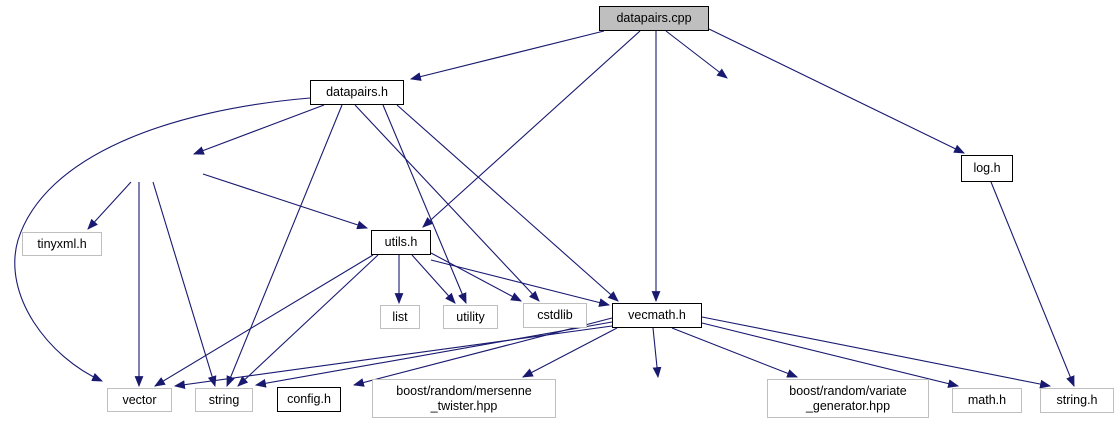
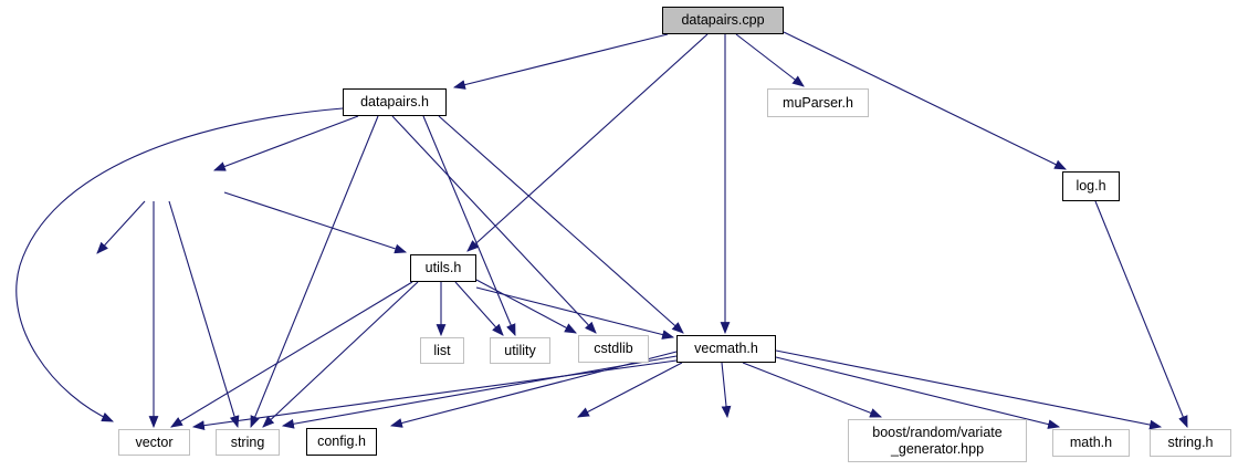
  datapairs.cpp
  datapairs.h
+ muParser.h
  log.h
- tinyxml.h
  utils.h
  list
  utility
  cstdlib
  vecmath.h
  vector
  string
  config.h
- boost/random/mersenne
- _twister.hpp
  boost/random/variate
  _generator.hpp
  math.h
  string.h
